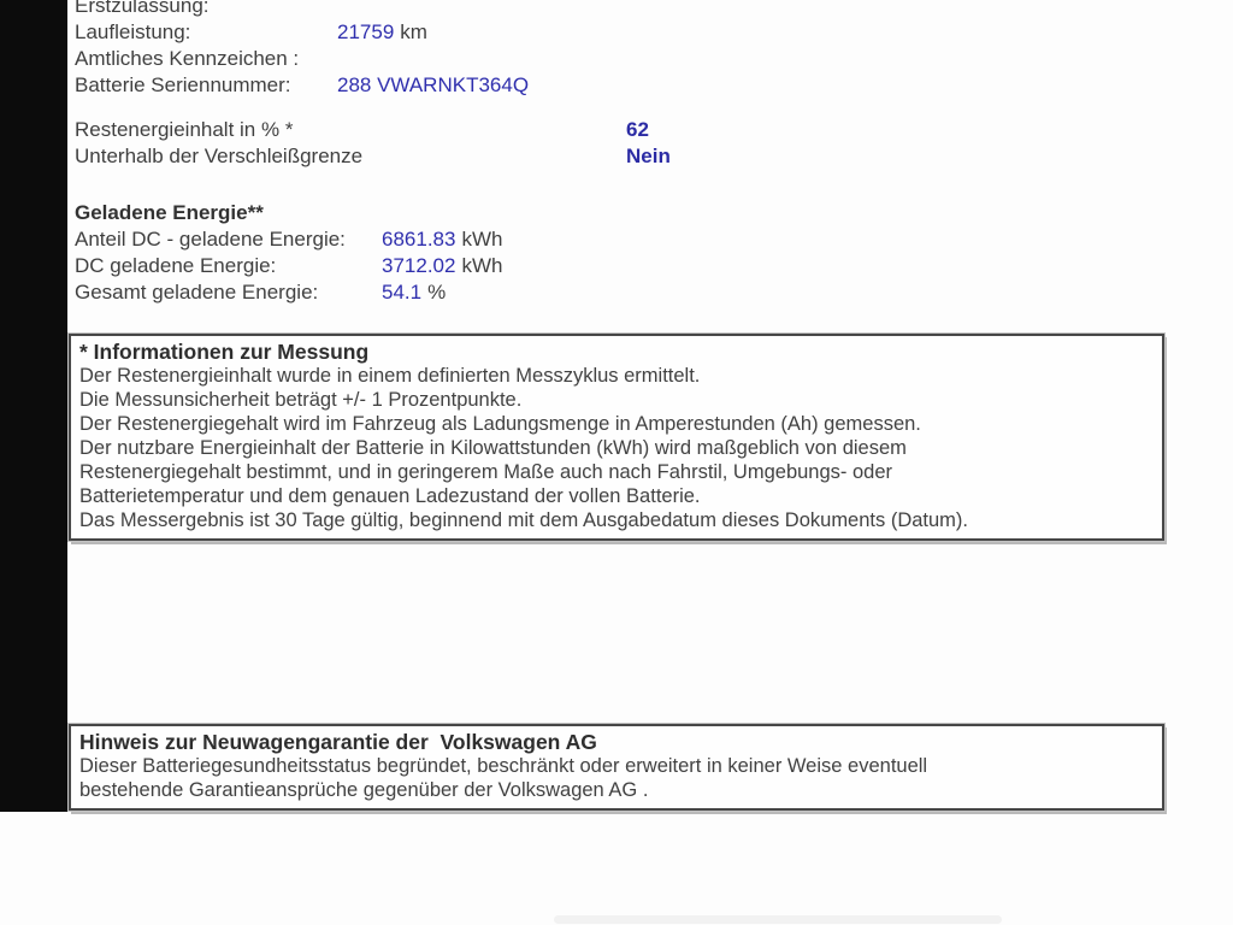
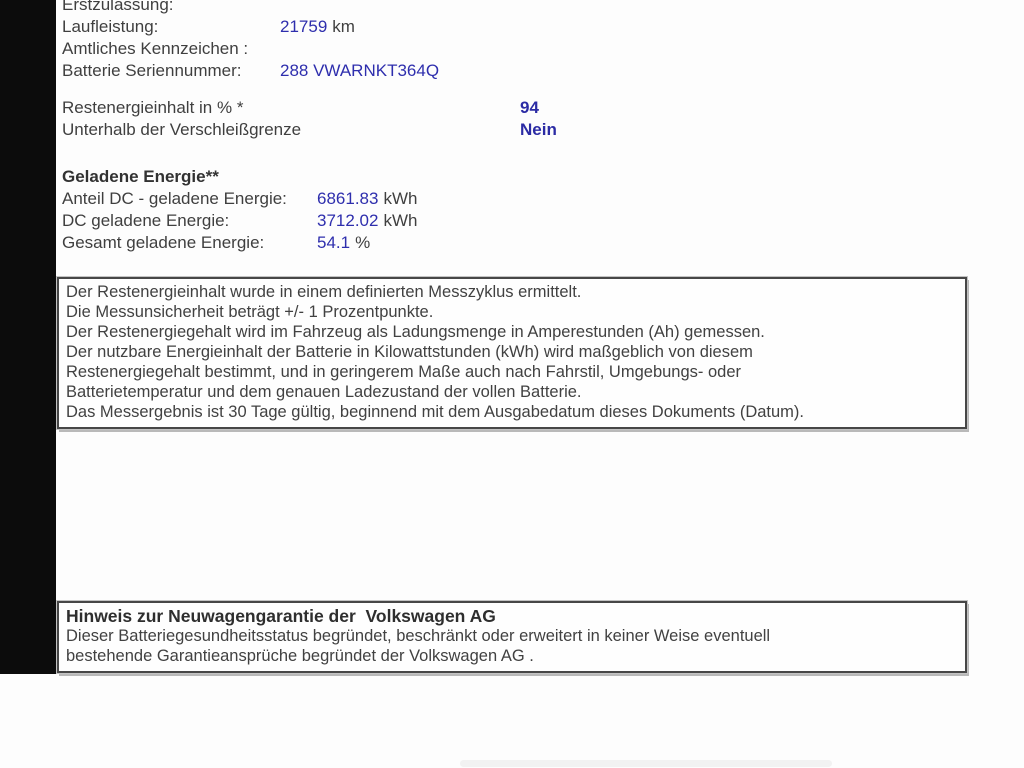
  Erstzulassung:
  Laufleistung:
  21759
  km
  Amtliches Kennzeichen :
  Batterie Seriennummer:
  288 VWARNKT364Q
  Restenergieinhalt in % *
- 62
+ 94
  Unterhalb der Verschleißgrenze
  Nein
  Geladene Energie**
  Anteil DC - geladene Energie:
  6861.83
  kWh
  DC geladene Energie:
  3712.02
  kWh
  Gesamt geladene Energie:
  54.1
  %
- * Informationen zur Messung
  Der Restenergieinhalt wurde in einem definierten Messzyklus ermittelt.
  Die Messunsicherheit beträgt +/- 1 Prozentpunkte.
  Der Restenergiegehalt wird im Fahrzeug als Ladungsmenge in Amperestunden (Ah) gemessen.
  Der nutzbare Energieinhalt der Batterie in Kilowattstunden (kWh) wird maßgeblich von diesem
  Restenergiegehalt bestimmt, und in geringerem Maße auch nach Fahrstil, Umgebungs- oder
  Batterietemperatur und dem genauen Ladezustand der vollen Batterie.
  Das Messergebnis ist 30 Tage gültig, beginnend mit dem Ausgabedatum dieses Dokuments (Datum).
  Hinweis zur Neuwagengarantie der Volkswagen AG
  Dieser Batteriegesundheitsstatus begründet, beschränkt oder erweitert in keiner Weise eventuell
- bestehende Garantieansprüche gegenüber der Volkswagen AG .
+ bestehende Garantieansprüche begründet der Volkswagen AG .
